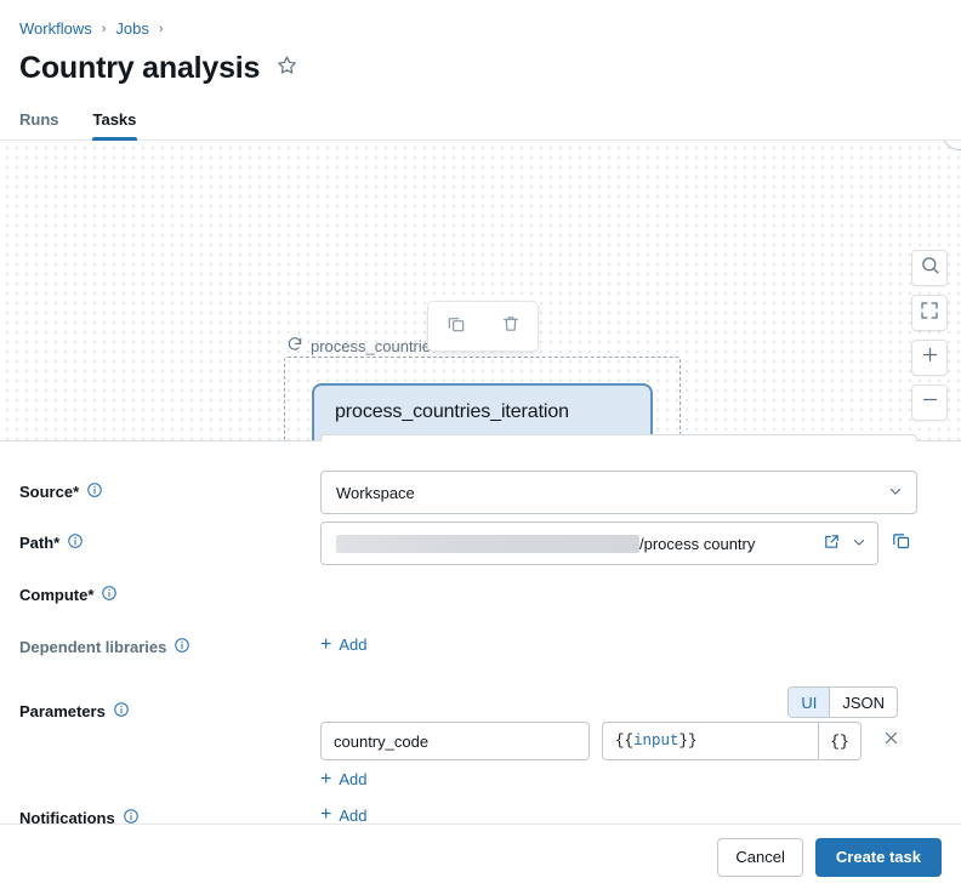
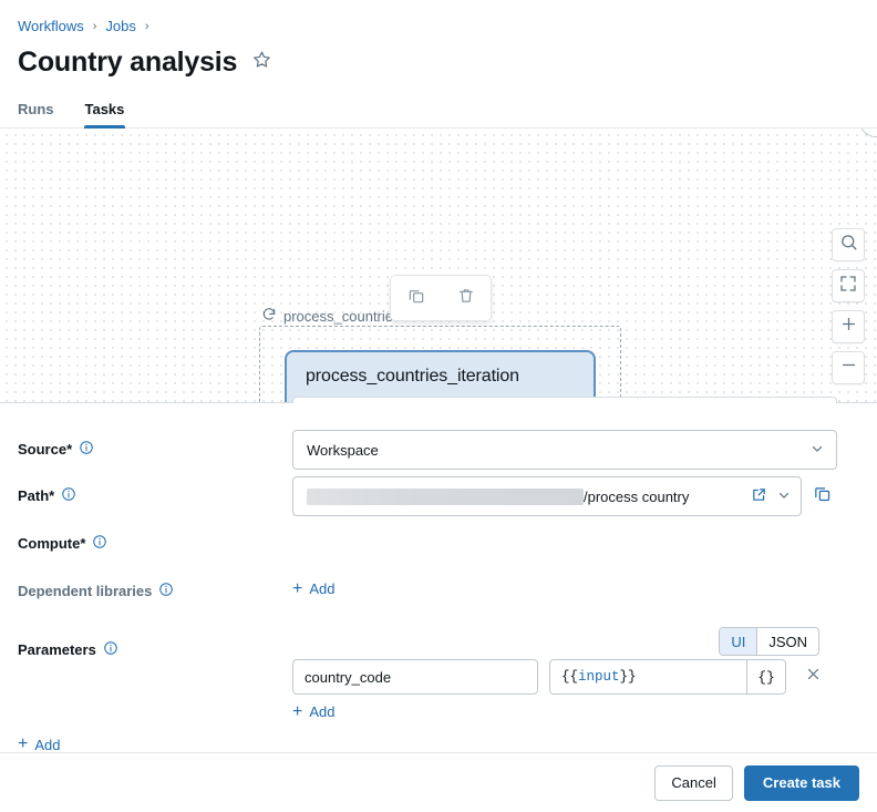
  Workflows
  ›
  Jobs
  ›
  Country analysis
  Runs
  Tasks
  process_countri
  process_countries_iteration
  Source*
  Workspace
  Path*
  /process country
  Compute*
  Dependent libraries
  +
  Add
  Parameters
  UI
  JSON
  country_code
  {{
  input
  }}
  {}
  +
  Add
- Notifications
  +
  Add
  Cancel
  Create task
